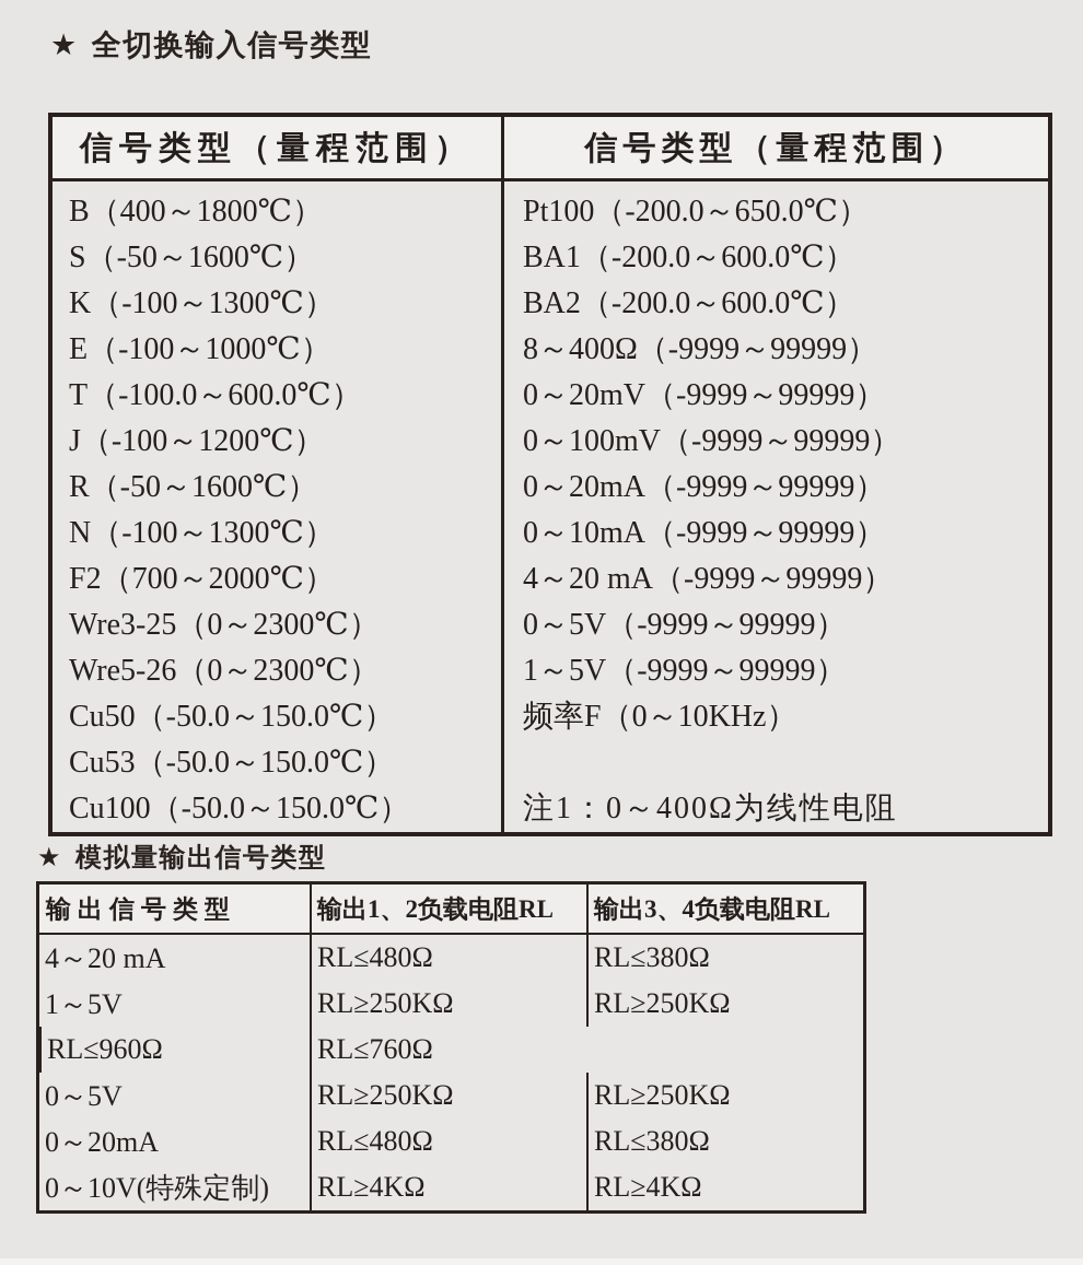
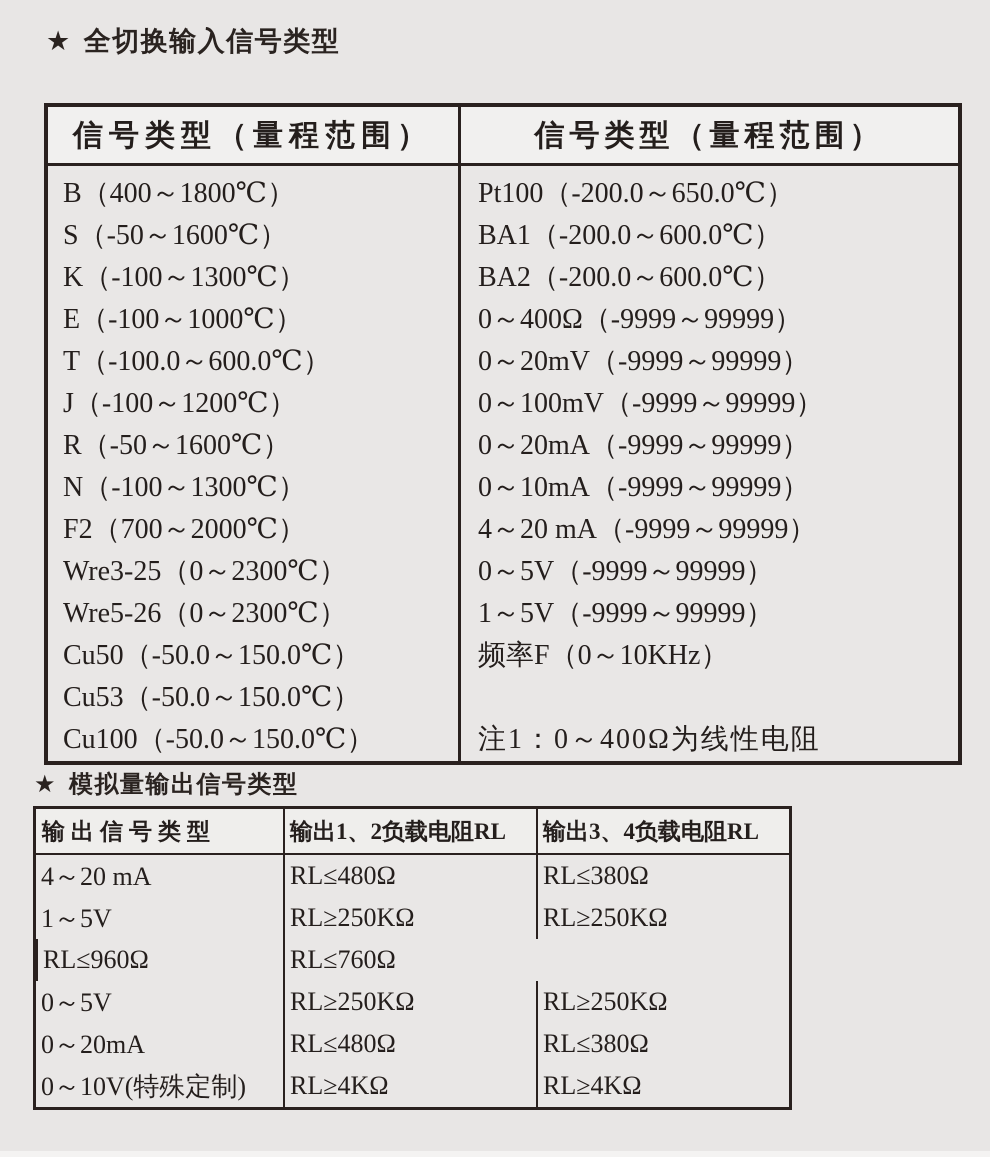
  ★ 全切换输入信号类型
  信号类型（量程范围）
  信号类型（量程范围）
  B（400～1800℃）
  S（-50～1600℃）
  K（-100～1300℃）
  E（-100～1000℃）
  T（-100.0～600.0℃）
  J（-100～1200℃）
  R（-50～1600℃）
  N（-100～1300℃）
  F2（700～2000℃）
  Wre3-25（0～2300℃）
  Wre5-26（0～2300℃）
  Cu50（-50.0～150.0℃）
  Cu53（-50.0～150.0℃）
  Cu100（-50.0～150.0℃）
  Pt100（-200.0～650.0℃）
  BA1（-200.0～600.0℃）
  BA2（-200.0～600.0℃）
- 8～400Ω（-9999～99999）
+ 0～400Ω（-9999～99999）
  0～20mV（-9999～99999）
  0～100mV（-9999～99999）
  0～20mA（-9999～99999）
  0～10mA（-9999～99999）
  4～20 mA（-9999～99999）
  0～5V（-9999～99999）
  1～5V（-9999～99999）
  频率F（0～10KHz）
  注1：0～400Ω为线性电阻
  ★ 模拟量输出信号类型
  输出信号类型
  输出1、2负载电阻RL
  输出3、4负载电阻RL
  4～20 mA
  RL≤480Ω
  RL≤380Ω
  1～5V
  RL≥250KΩ
  RL≥250KΩ
  RL≤960Ω
  RL≤760Ω
  0～5V
  RL≥250KΩ
  RL≥250KΩ
  0～20mA
  RL≤480Ω
  RL≤380Ω
  0～10V(特殊定制)
  RL≥4KΩ
  RL≥4KΩ
